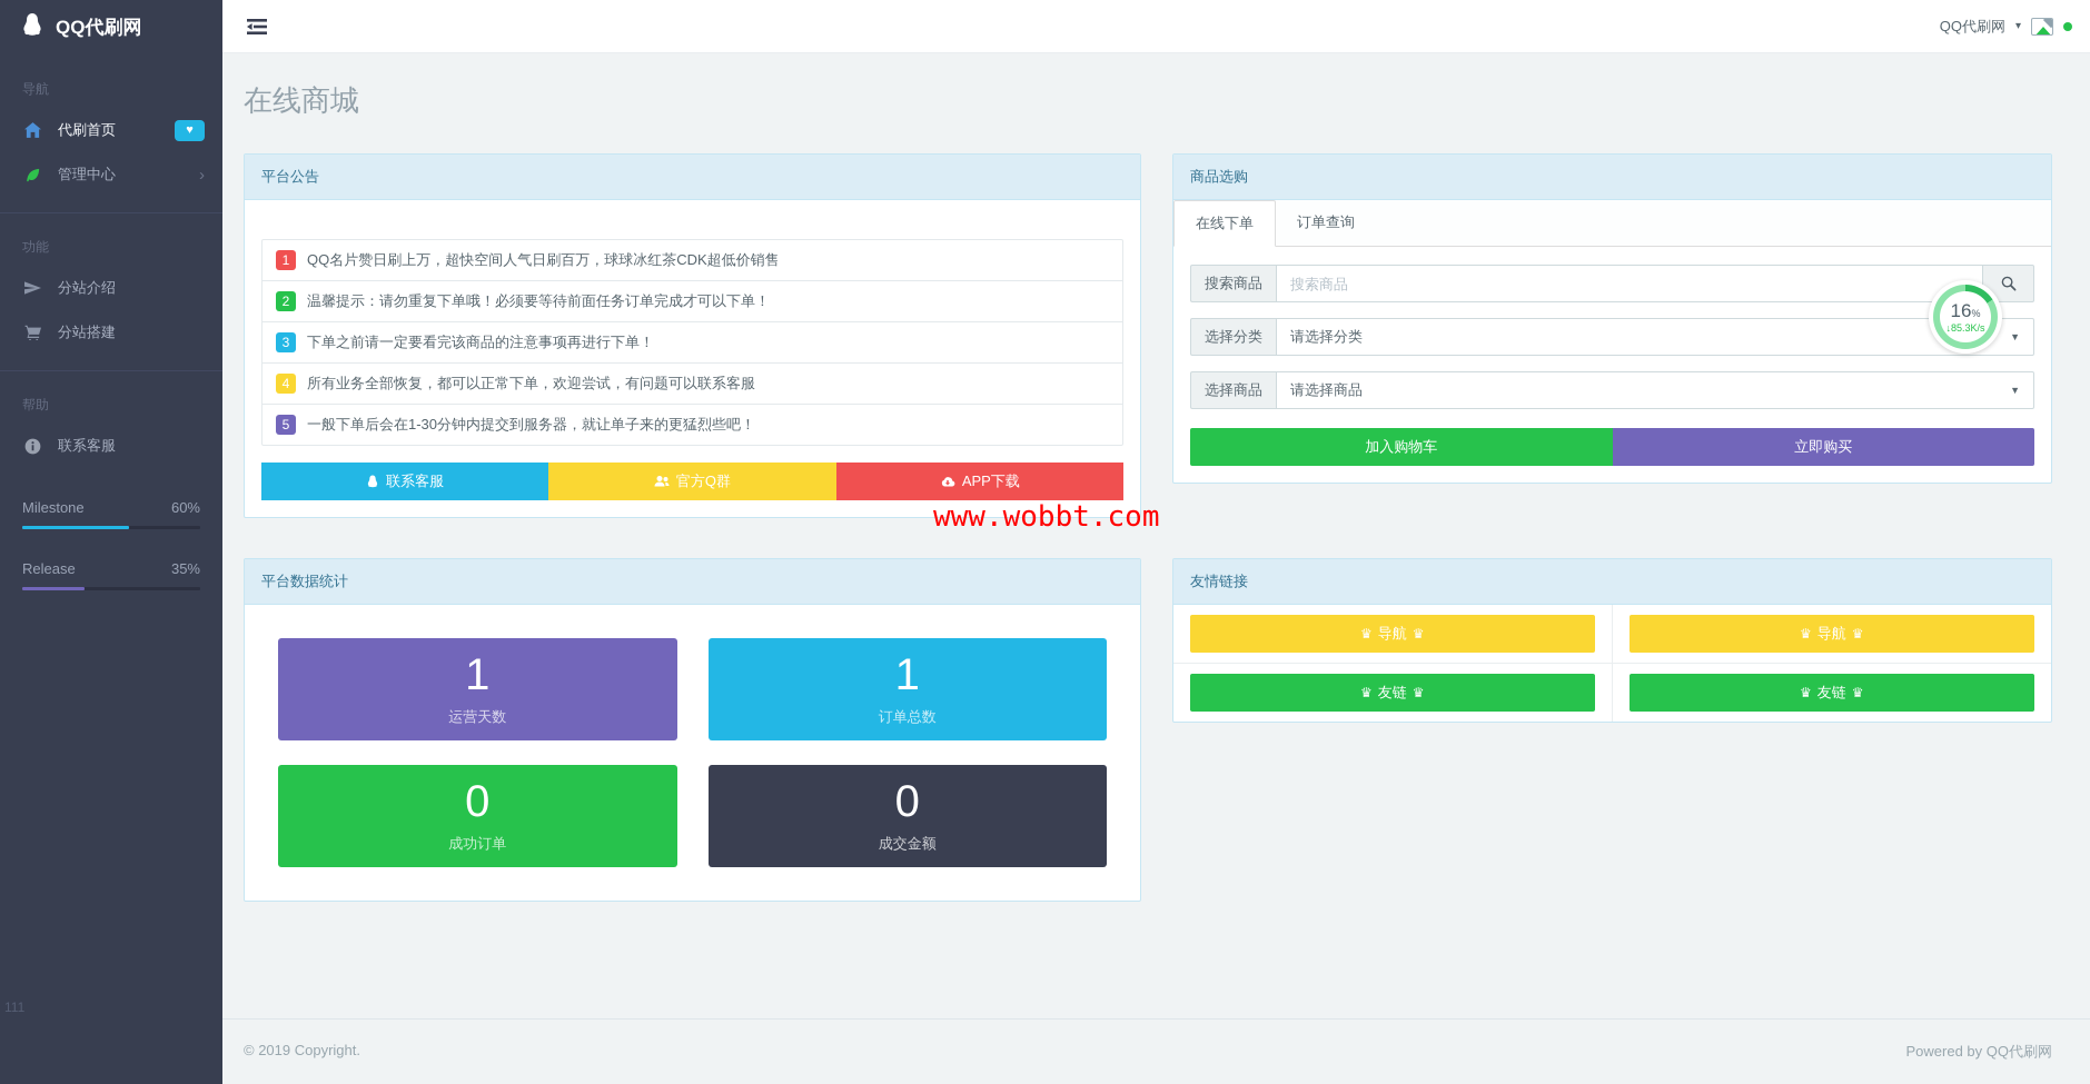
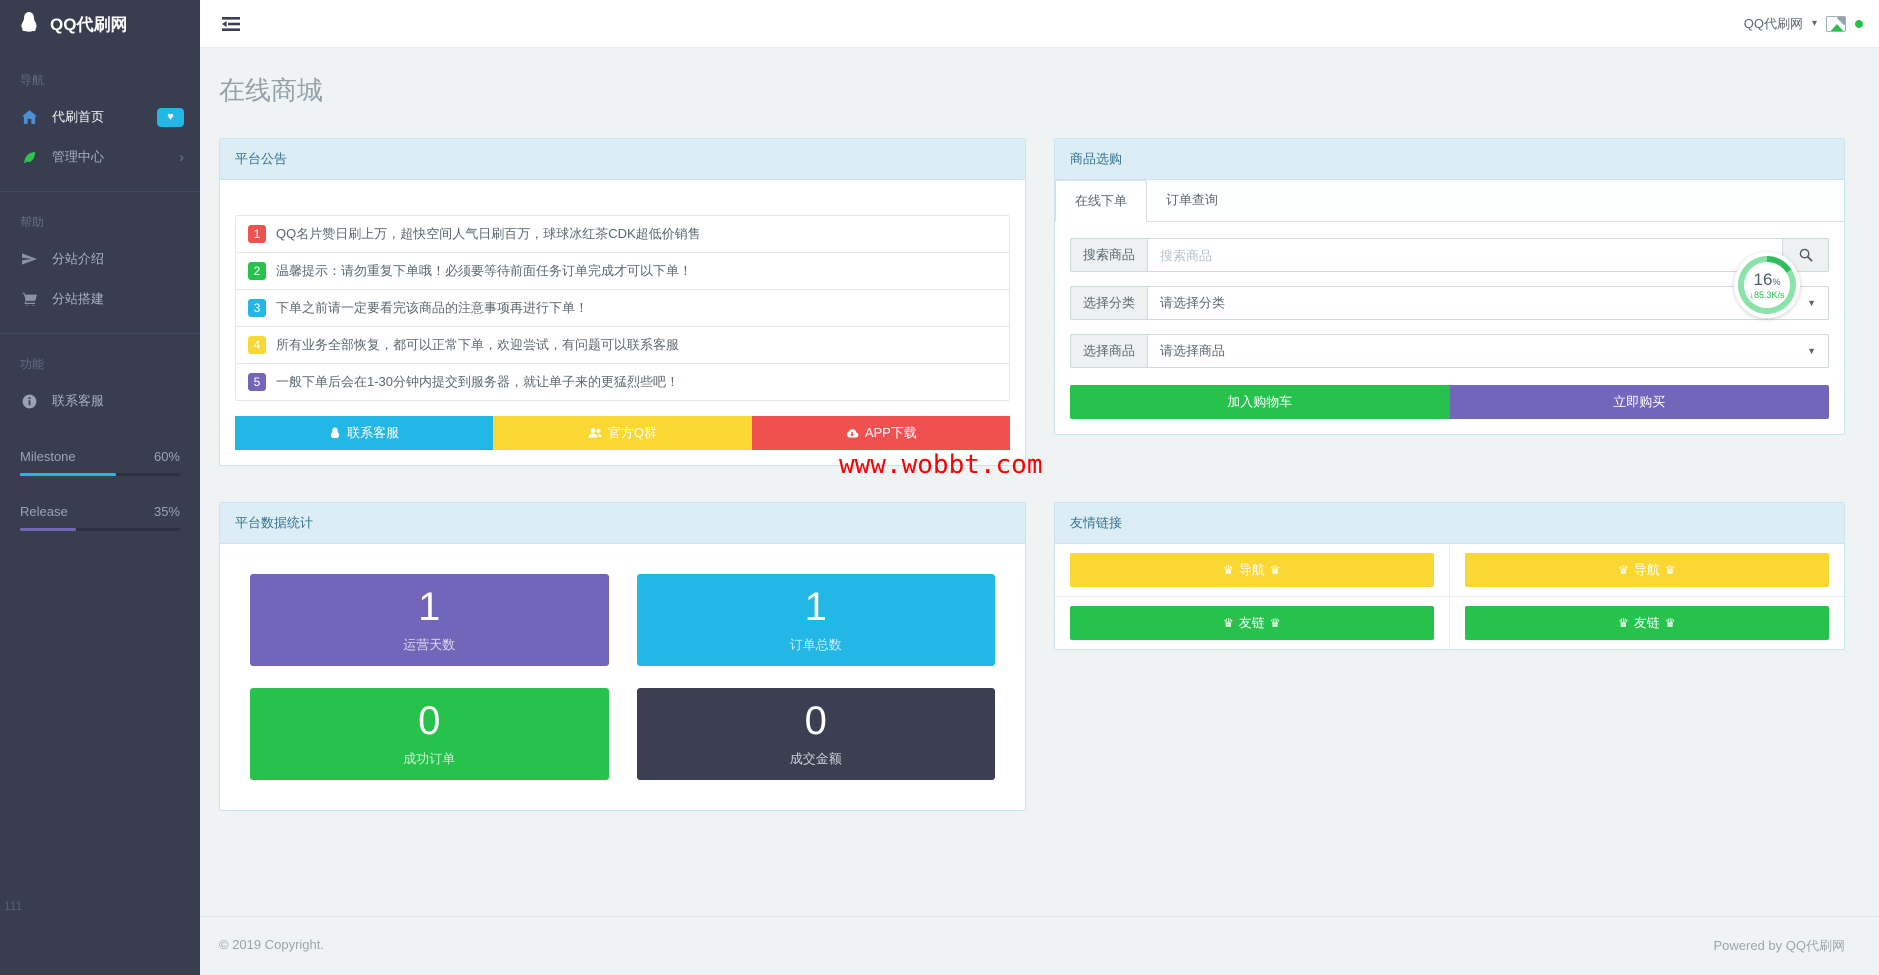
  QQ代刷网
  导航
  代刷首页
  ♥
  管理中心
  ›
- 功能
+ 帮助
  分站介绍
  分站搭建
- 帮助
+ 功能
  联系客服
  Milestone
  60%
  Release
  35%
  111
  QQ代刷网
  ▾
  在线商城
  平台公告
  1
  QQ名片赞日刷上万，超快空间人气日刷百万，球球冰红茶CDK超低价销售
  2
  温馨提示：请勿重复下单哦！必须要等待前面任务订单完成才可以下单！
  3
  下单之前请一定要看完该商品的注意事项再进行下单！
  4
  所有业务全部恢复，都可以正常下单，欢迎尝试，有问题可以联系客服
  5
  一般下单后会在1-30分钟内提交到服务器，就让单子来的更猛烈些吧！
  联系客服
  官方Q群
  APP下载
  商品选购
  在线下单
  订单查询
  16%
  ↓85.3K/s
  搜索商品
  搜索商品
  选择分类
  请选择分类
  ▼
  选择商品
  请选择商品
  ▼
  加入购物车
  立即购买
  www.wobbt.com
  平台数据统计
  1
  运营天数
  1
  订单总数
  0
  成功订单
  0
  成交金额
  友情链接
  ♛
  导航
  ♛
  ♛
  导航
  ♛
  ♛
  友链
  ♛
  ♛
  友链
  ♛
  © 2019 Copyright.
  Powered by QQ代刷网
